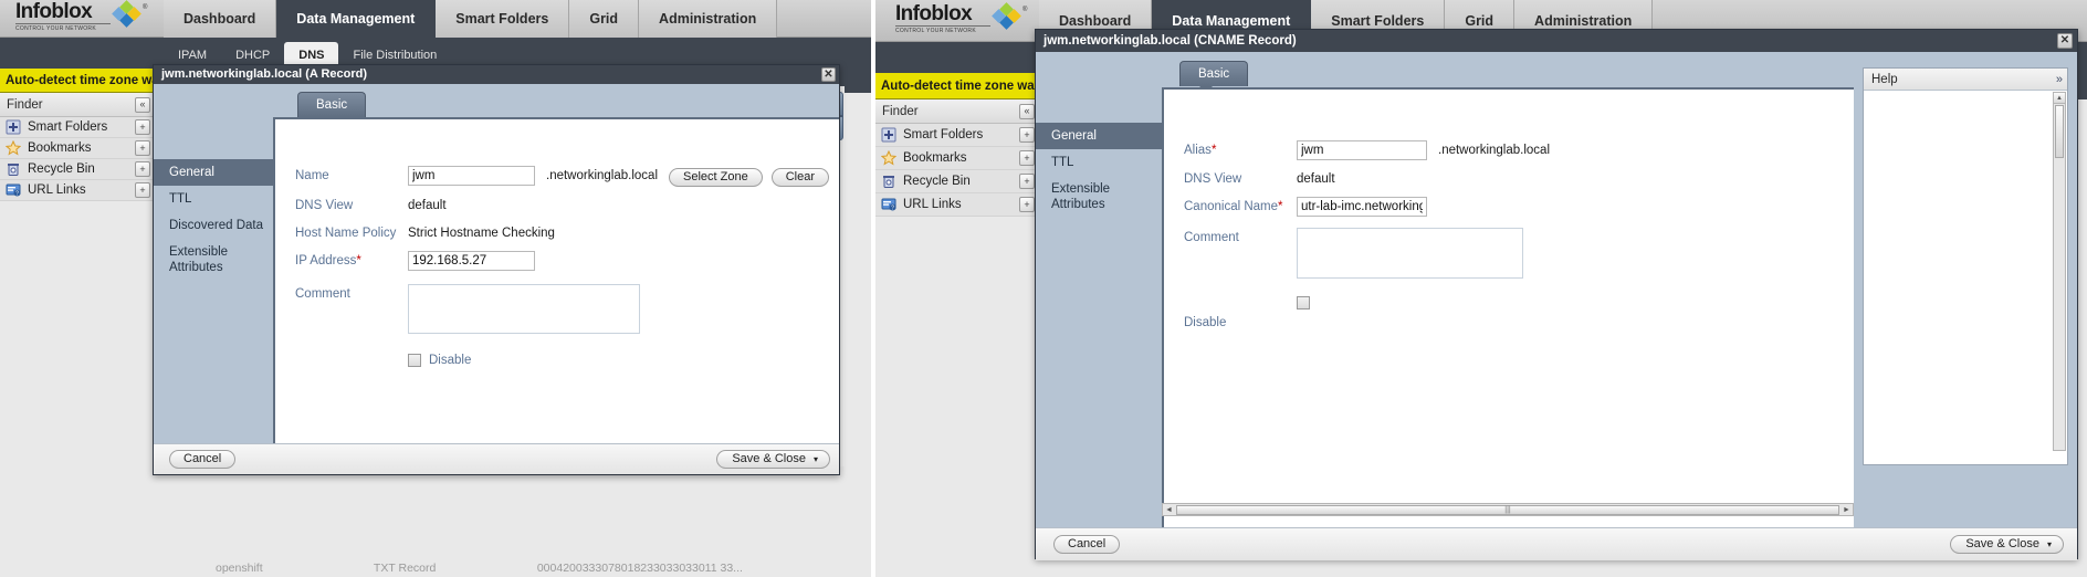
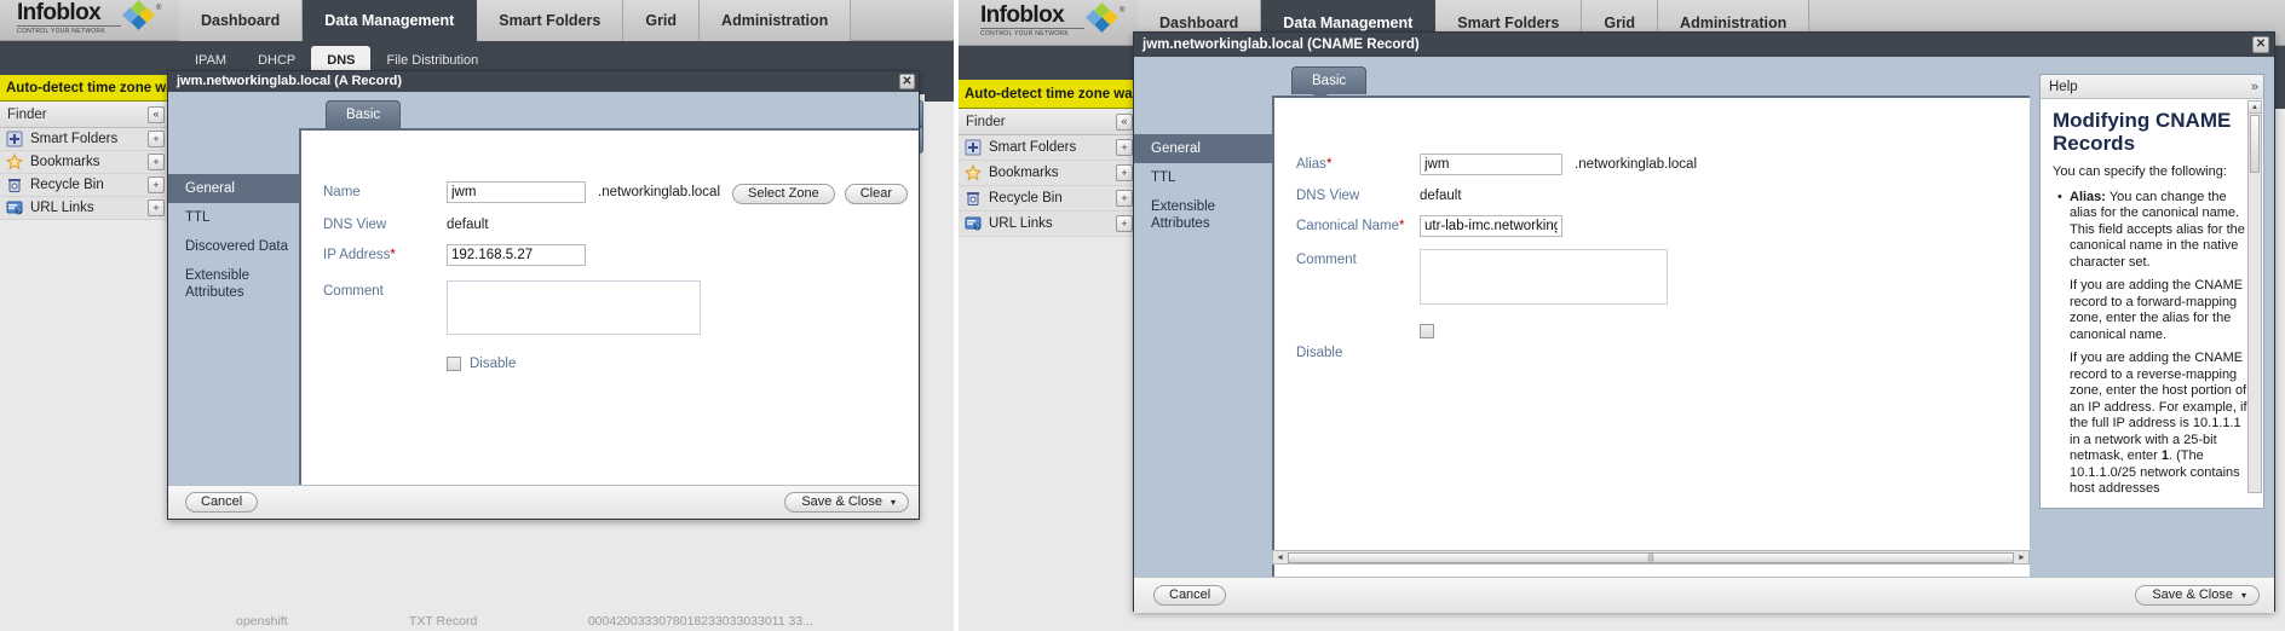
  Infoblox
  Dashboard
  Data Management
  Smart Folders
  Grid
  Administration
  IPAM
  DHCP
  DNS
  File Distribution
  Auto-detect time zone w
  Finder
  «
  Smart Folders
  +
  Bookmarks
  +
  Recycle Bin
  +
  URL Links
  +
  openshift TXT Record 0004200333078018233033033011 33...
  jwm.networkinglab.local (A Record)
  ✕
  Basic
  General
  TTL
  Discovered Data
  Extensible Attributes
  Name
  jwm
  .networkinglab.local
  Select Zone
  Clear
  DNS View
  default
- Host Name Policy
- Strict Hostname Checking
  IP Address*
  192.168.5.27
  Comment
  Disable
  Cancel
  Save & Close
  ▾
  Infoblox
  Dashboard
  Data Management
  Smart Folders
  Grid
  Administration
  Auto-detect time zone wa
  Finder
  «
  Smart Folders
  +
  Bookmarks
  +
  Recycle Bin
  +
  URL Links
  +
  jwm.networkinglab.local (CNAME Record)
  ✕
  Basic
  General
  TTL
  Extensible Attributes
  Alias*
  jwm
  .networkinglab.local
  DNS View
  default
  Canonical Name*
  utr-lab-imc.networking
  Comment
  Disable
  Help
  »
+ Modifying CNAME Records
+ You can specify the following:
+ Alias: You can change the alias for the canonical name. This field accepts alias for the canonical name in the native character set.
+ If you are adding the CNAME record to a forward-mapping zone, enter the alias for the canonical name.
+ If you are adding the CNAME record to a reverse-mapping zone, enter the host portion of an IP address. For example, if the full IP address is 10.1.1.1 in a network with a 25-bit netmask, enter 1. (The 10.1.1.0/25 network contains host addresses
  Cancel
  Save & Close
  ▾
